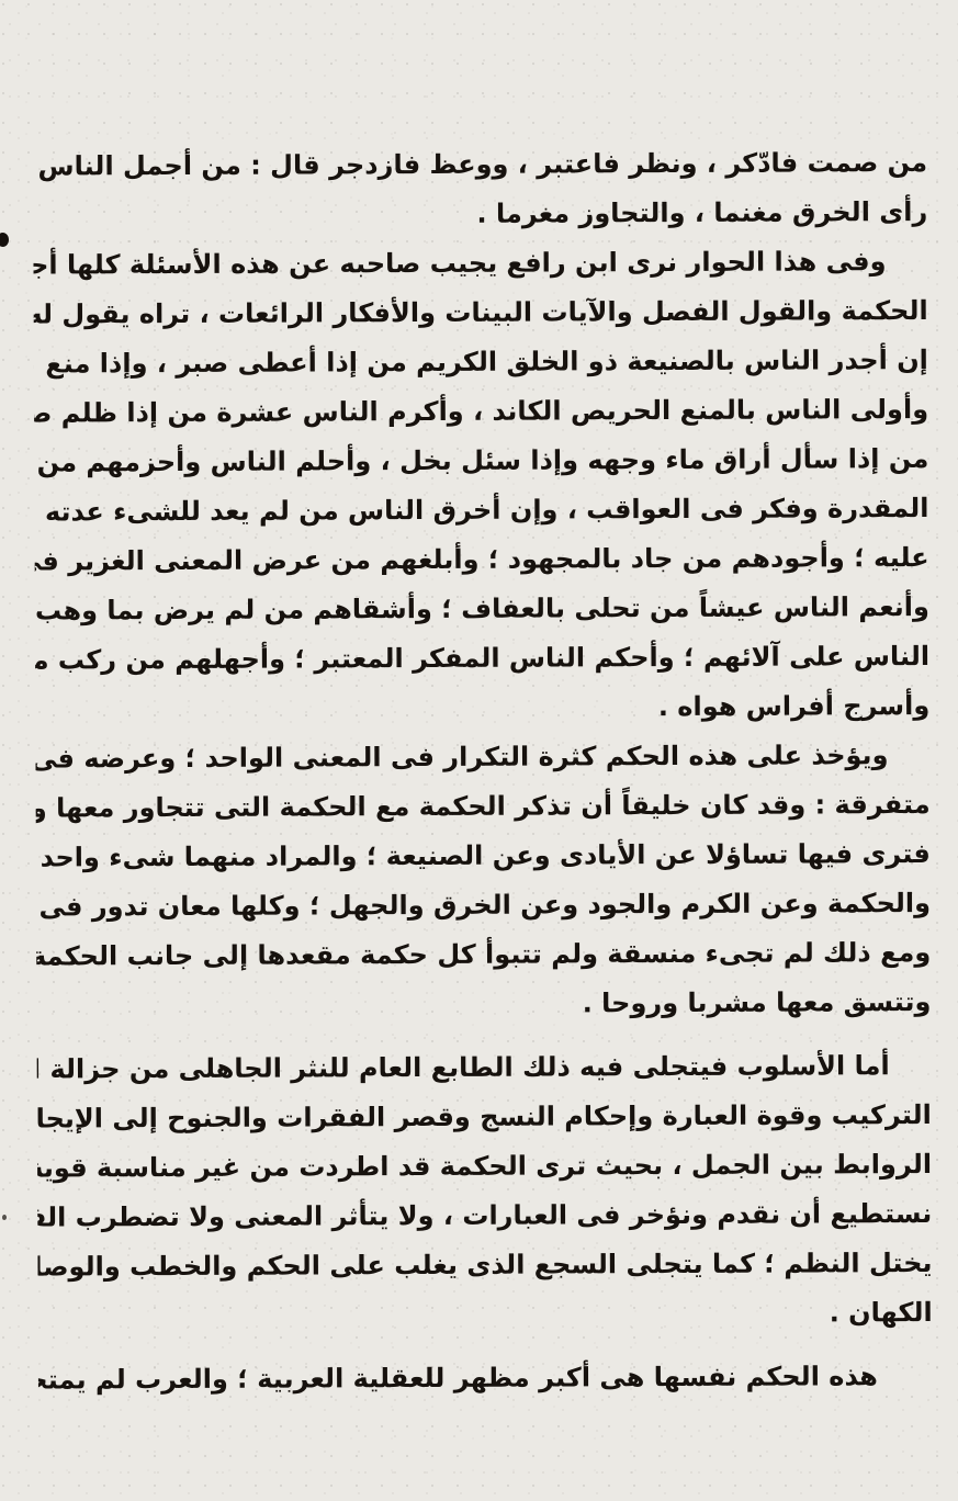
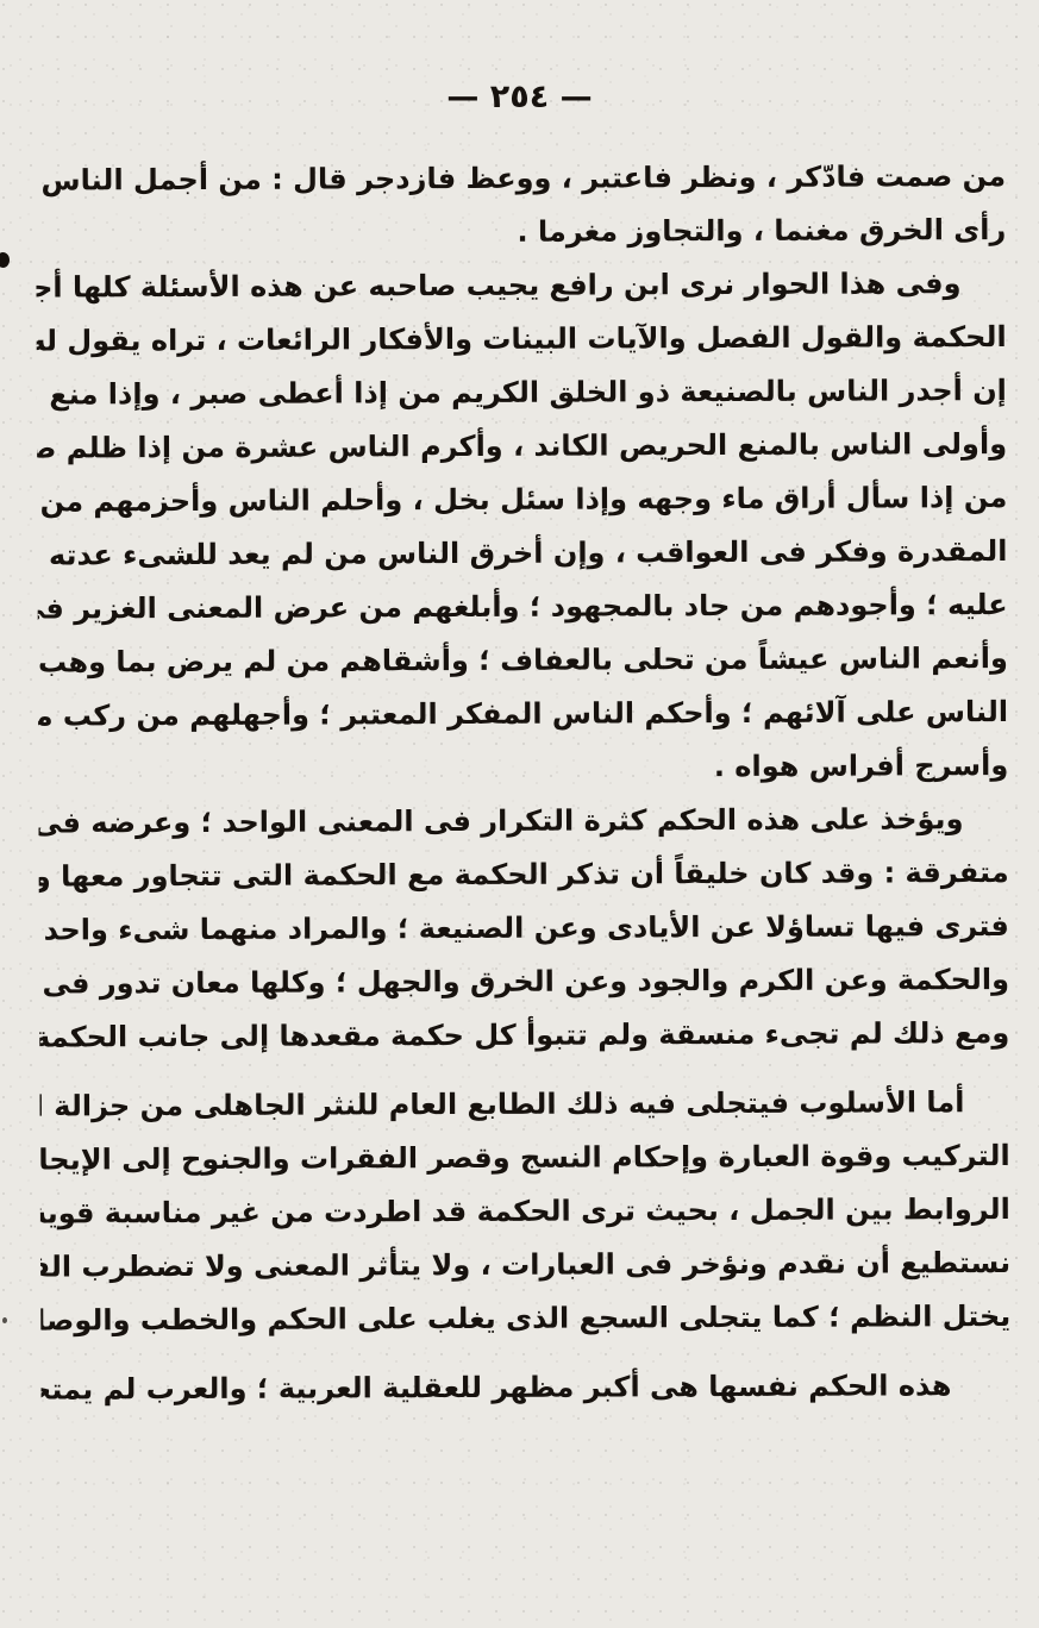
+ — ٢٥٤ —
  من صمت فادّكر ، ونظر فاعتبر ، ووعظ فازدجر قال : من أجمل الناس
  رأى الخرق مغنما ، والتجاوز مغرما .
  وفى هذا الحوار نرى ابن رافع يجيب صاحبه عن هذه الأسئلة كلها أج
  الحكمة والقول الفصل والآيات البينات والأفكار الرائعات ، تراه يقول له
  إن أجدر الناس بالصنيعة ذو الخلق الكريم من إذا أعطى صبر ، وإذا منع
  وأولى الناس بالمنع الحريص الكاند ، وأكرم الناس عشرة من إذا ظلم ص
  من إذا سأل أراق ماء وجهه وإذا سئل بخل ، وأحلم الناس وأحزمهم من
  المقدرة وفكر فى العواقب ، وإن أخرق الناس من لم يعد للشىء عدته
  عليه ؛ وأجودهم من جاد بالمجهود ؛ وأبلغهم من عرض المعنى الغزير ف
  وأنعم الناس عيشاً من تحلى بالعفاف ؛ وأشقاهم من لم يرض بما وهب
  الناس على آلائهم ؛ وأحكم الناس المفكر المعتبر ؛ وأجهلهم من ركب م
  وأسرج أفراس هواه .
  ويؤخذ على هذه الحكم كثرة التكرار فى المعنى الواحد ؛ وعرضه فى
  متفرقة : وقد كان خليقاً أن تذكر الحكمة مع الحكمة التى تتجاور معها و
  فترى فيها تساؤلا عن الأيادى وعن الصنيعة ؛ والمراد منهما شىء واحد
  والحكمة وعن الكرم والجود وعن الخرق والجهل ؛ وكلها معان تدور فى
  ومع ذلك لم تجىء منسقة ولم تتبوأ كل حكمة مقعدها إلى جانب الحكمة
- وتتسق معها مشربا وروحا .
  أما الأسلوب فيتجلى فيه ذلك الطابع العام للنثر الجاهلى من جزالة ا
  التركيب وقوة العبارة وإحكام النسج وقصر الفقرات والجنوح إلى الإيجا
  الروابط بين الجمل ، بحيث ترى الحكمة قد اطردت من غير مناسبة قوي
  نستطيع أن نقدم ونؤخر فى العبارات ، ولا يتأثر المعنى ولا تضطرب الف
  يختل النظم ؛ كما يتجلى السجع الذى يغلب على الحكم والخطب والوصا
- الكهان .
  هذه الحكم نفسها هى أكبر مظهر للعقلية العربية ؛ والعرب لم يمتح
